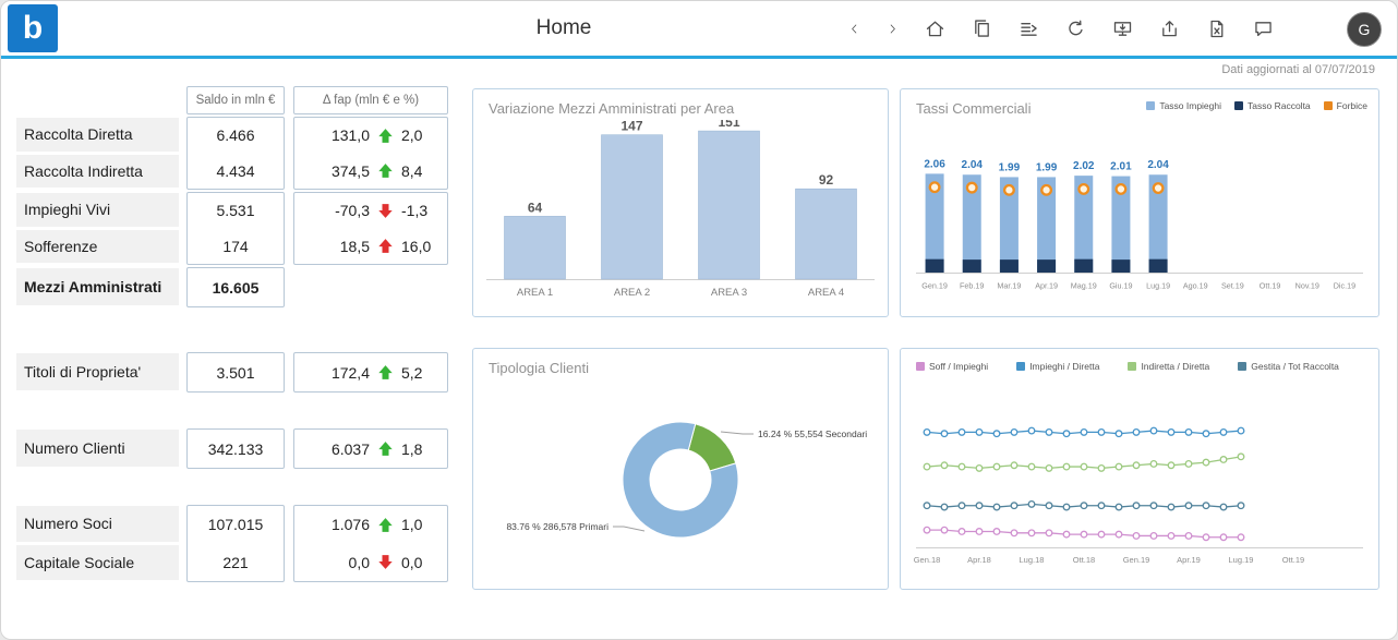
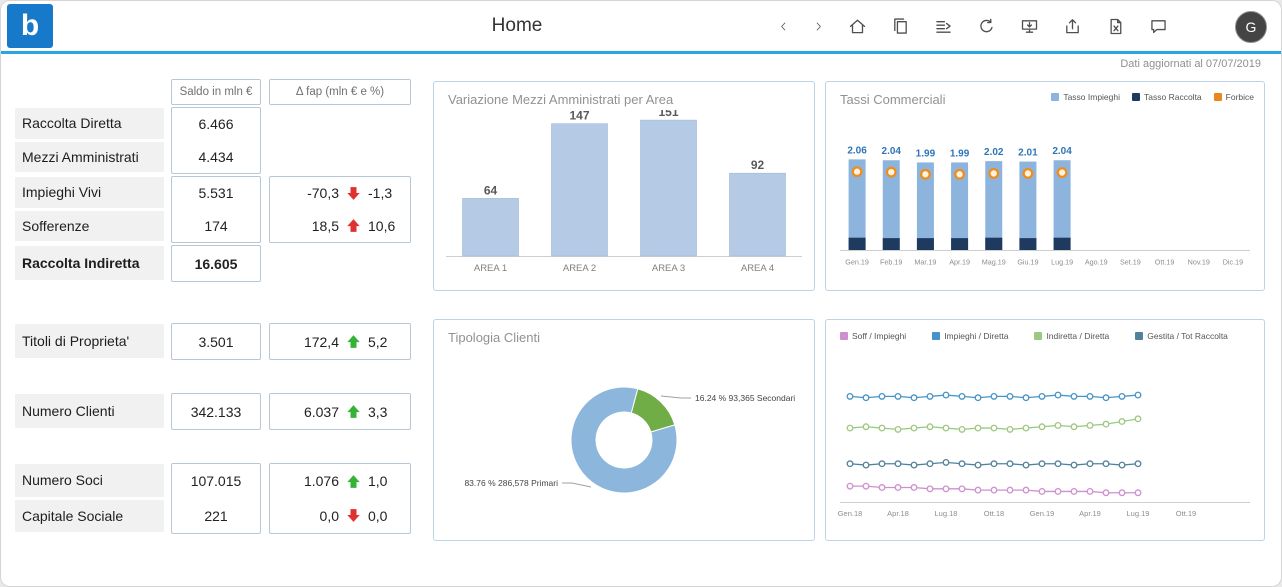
  b
  Home
  G
  Dati aggiornati al 07/07/2019
  Saldo in mln €
  Δ fap (mln € e %)
  6.466
  4.434
- 131,0
- 2,0
- 374,5
- 8,4
  Raccolta Diretta
- Raccolta Indiretta
+ Mezzi Amministrati
  5.531
  174
  -70,3
  -1,3
  18,5
- 16,0
+ 10,6
  Impieghi Vivi
  Sofferenze
  16.605
- Mezzi Amministrati
+ Raccolta Indiretta
  3.501
  172,4
  5,2
  Titoli di Proprieta'
  342.133
  6.037
- 1,8
+ 3,3
  Numero Clienti
  107.015
  221
  1.076
  1,0
  0,0
  0,0
  Numero Soci
  Capitale Sociale
  Variazione Mezzi Amministrati per Area
  64
  AREA 1
  147
  AREA 2
  151
  AREA 3
  92
  AREA 4
  Tassi Commerciali
  Tasso Impieghi
  Tasso Raccolta
  Forbice
  Gen.19
  Feb.19
  Mar.19
  Apr.19
  Mag.19
  Giu.19
  Lug.19
  Ago.19
  Set.19
  Ott.19
  Nov.19
  Dic.19
  2.06
  2.04
  1.99
  1.99
  2.02
  2.01
  2.04
  Tipologia Clienti
- 16.24 % 55,554 Secondari
+ 16.24 % 93,365 Secondari
  83.76 % 286,578 Primari
  Soff / Impieghi
  Impieghi / Diretta
  Indiretta / Diretta
  Gestita / Tot Raccolta
  Gen.18
  Apr.18
  Lug.18
  Ott.18
  Gen.19
  Apr.19
  Lug.19
  Ott.19
